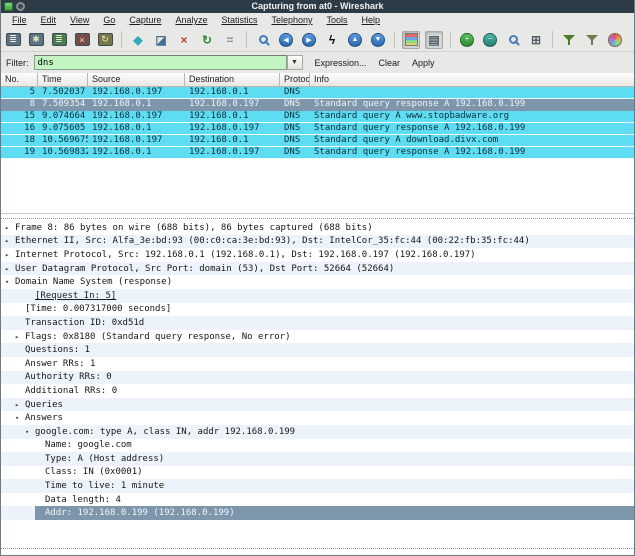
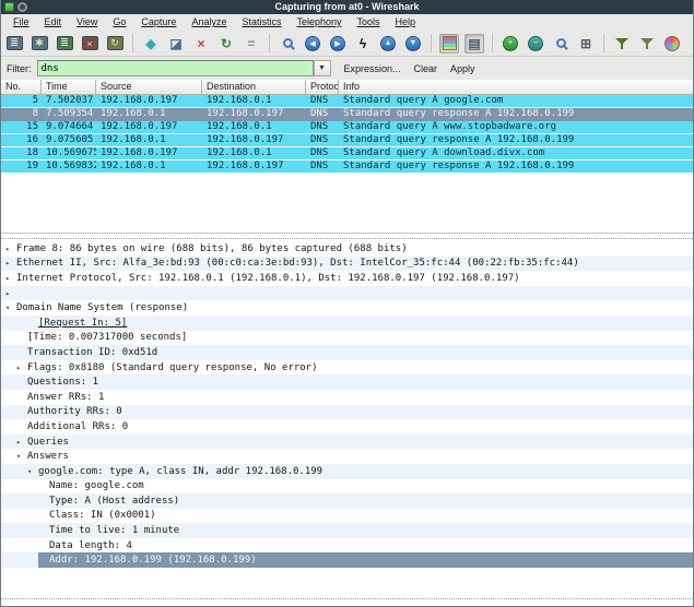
  Capturing from at0 - Wireshark
  File
  Edit
  View
  Go
  Capture
  Analyze
  Statistics
  Telephony
  Tools
  Help
  ≣
  ✱
  ≣
  ×
  ↻
  ◆
  ◪
  ×
  ↻
  =
  ϟ
  ▤
  ⊞
  Filter:
  dns
  Expression...
  Clear
  Apply
  No.
  Time
  Source
  Destination
  Protoc
  Info
  5
  7.502037
  192.168.0.197
  192.168.0.1
  DNS
+ Standard query A google.com
  8
  7.509354
  192.168.0.1
  192.168.0.197
  DNS
  Standard query response A 192.168.0.199
  15
  9.074664
  192.168.0.197
  192.168.0.1
  DNS
  Standard query A www.stopbadware.org
  16
  9.075605
  192.168.0.1
  192.168.0.197
  DNS
  Standard query response A 192.168.0.199
  18
  10.56967
  192.168.0.197
  192.168.0.1
  DNS
  Standard query A download.divx.com
  19
  10.56983
  192.168.0.1
  192.168.0.197
  DNS
  Standard query response A 192.168.0.199
  ▸
  Frame 8: 86 bytes on wire (688 bits), 86 bytes captured (688 bits)
  ▸
  Ethernet II, Src: Alfa_3e:bd:93 (00:c0:ca:3e:bd:93), Dst: IntelCor_35:fc:44 (00:22:fb:35:fc:44)
  ▸
  Internet Protocol, Src: 192.168.0.1 (192.168.0.1), Dst: 192.168.0.197 (192.168.0.197)
  ▸
- User Datagram Protocol, Src Port: domain (53), Dst Port: 52664 (52664)
  ▾
  Domain Name System (response)
  [Request In: 5]
  [Time: 0.007317000 seconds]
  Transaction ID: 0xd51d
  ▸
  Flags: 0x8180 (Standard query response, No error)
  Questions: 1
  Answer RRs: 1
  Authority RRs: 0
  Additional RRs: 0
  ▸
  Queries
  ▾
  Answers
  ▾
  google.com: type A, class IN, addr 192.168.0.199
  Name: google.com
  Type: A (Host address)
  Class: IN (0x0001)
  Time to live: 1 minute
  Data length: 4
  Addr: 192.168.0.199 (192.168.0.199)
